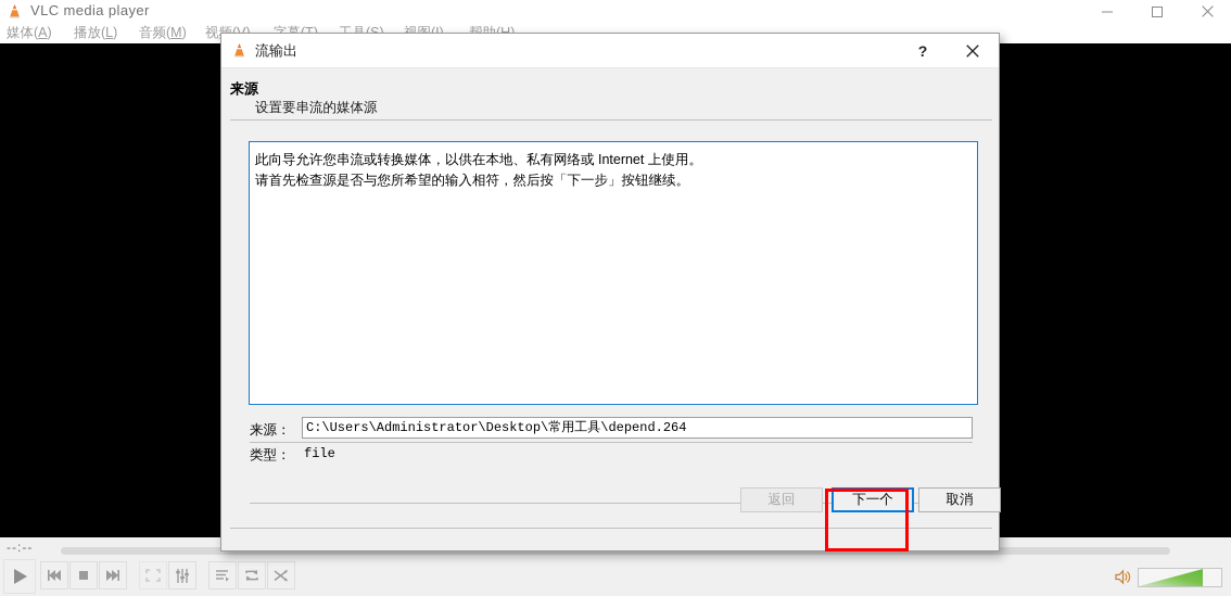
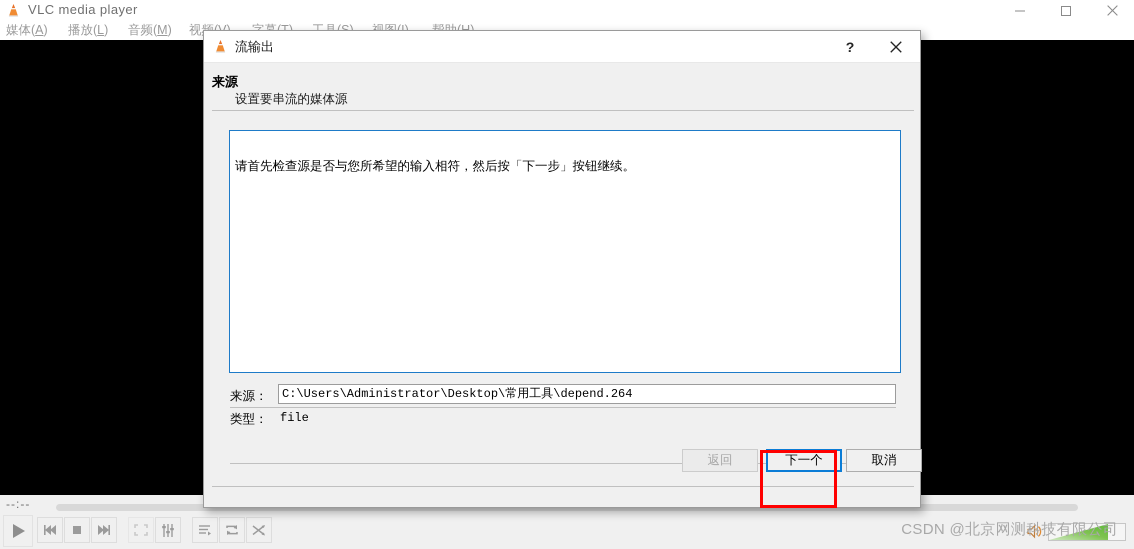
  VLC media player
  媒体(A)
  播放(L)
  音频(M)
  --:--
+ CSDN @北京网测科技有限公司
  流输出
  ?
  来源
  设置要串流的媒体源
- 此向导允许您串流或转换媒体，以供在本地、私有网络或 Internet 上使用。
  请首先检查源是否与您所希望的输入相符，然后按「下一步」按钮继续。
  来源：
  C:\Users\Administrator\Desktop\常用工具\depend.264
  类型：
  file
  返回
  下一个
  取消
